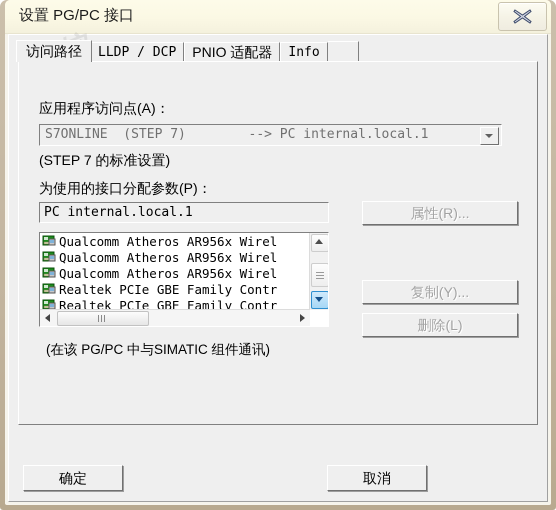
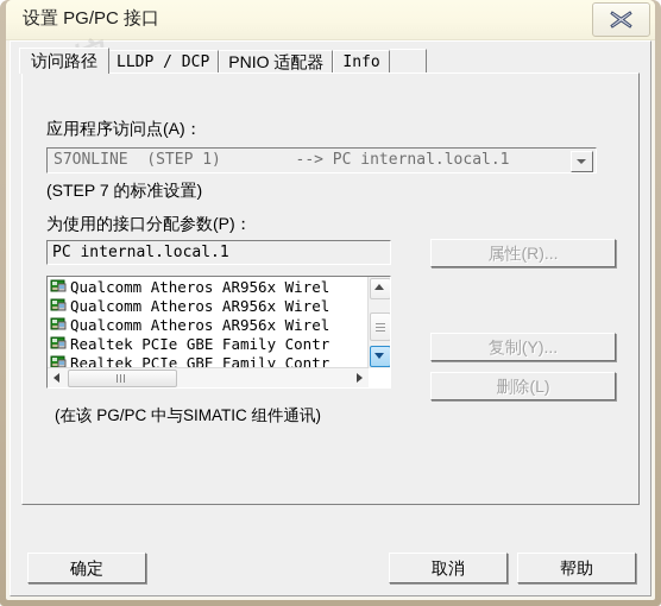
  设置 PG/PC 接口
  访问路径
  LLDP / DCP
  PNIO 适配器
  Info
  应用程序访问点(A)：
- S7ONLINE (STEP 7) --> PC internal.local.1
+ S7ONLINE (STEP 1) --> PC internal.local.1
  (STEP 7 的标准设置)
  为使用的接口分配参数(P)：
  PC internal.local.1
  Qualcomm Atheros AR956x Wirel
  Qualcomm Atheros AR956x Wirel
  Qualcomm Atheros AR956x Wirel
  Realtek PCIe GBE Family Contr
  Realtek PCIe GBE Family Contr
  属性(R)...
  复制(Y)...
  删除(L)
  (在该 PG/PC 中与SIMATIC 组件通讯)
  确定
  取消
+ 帮助
